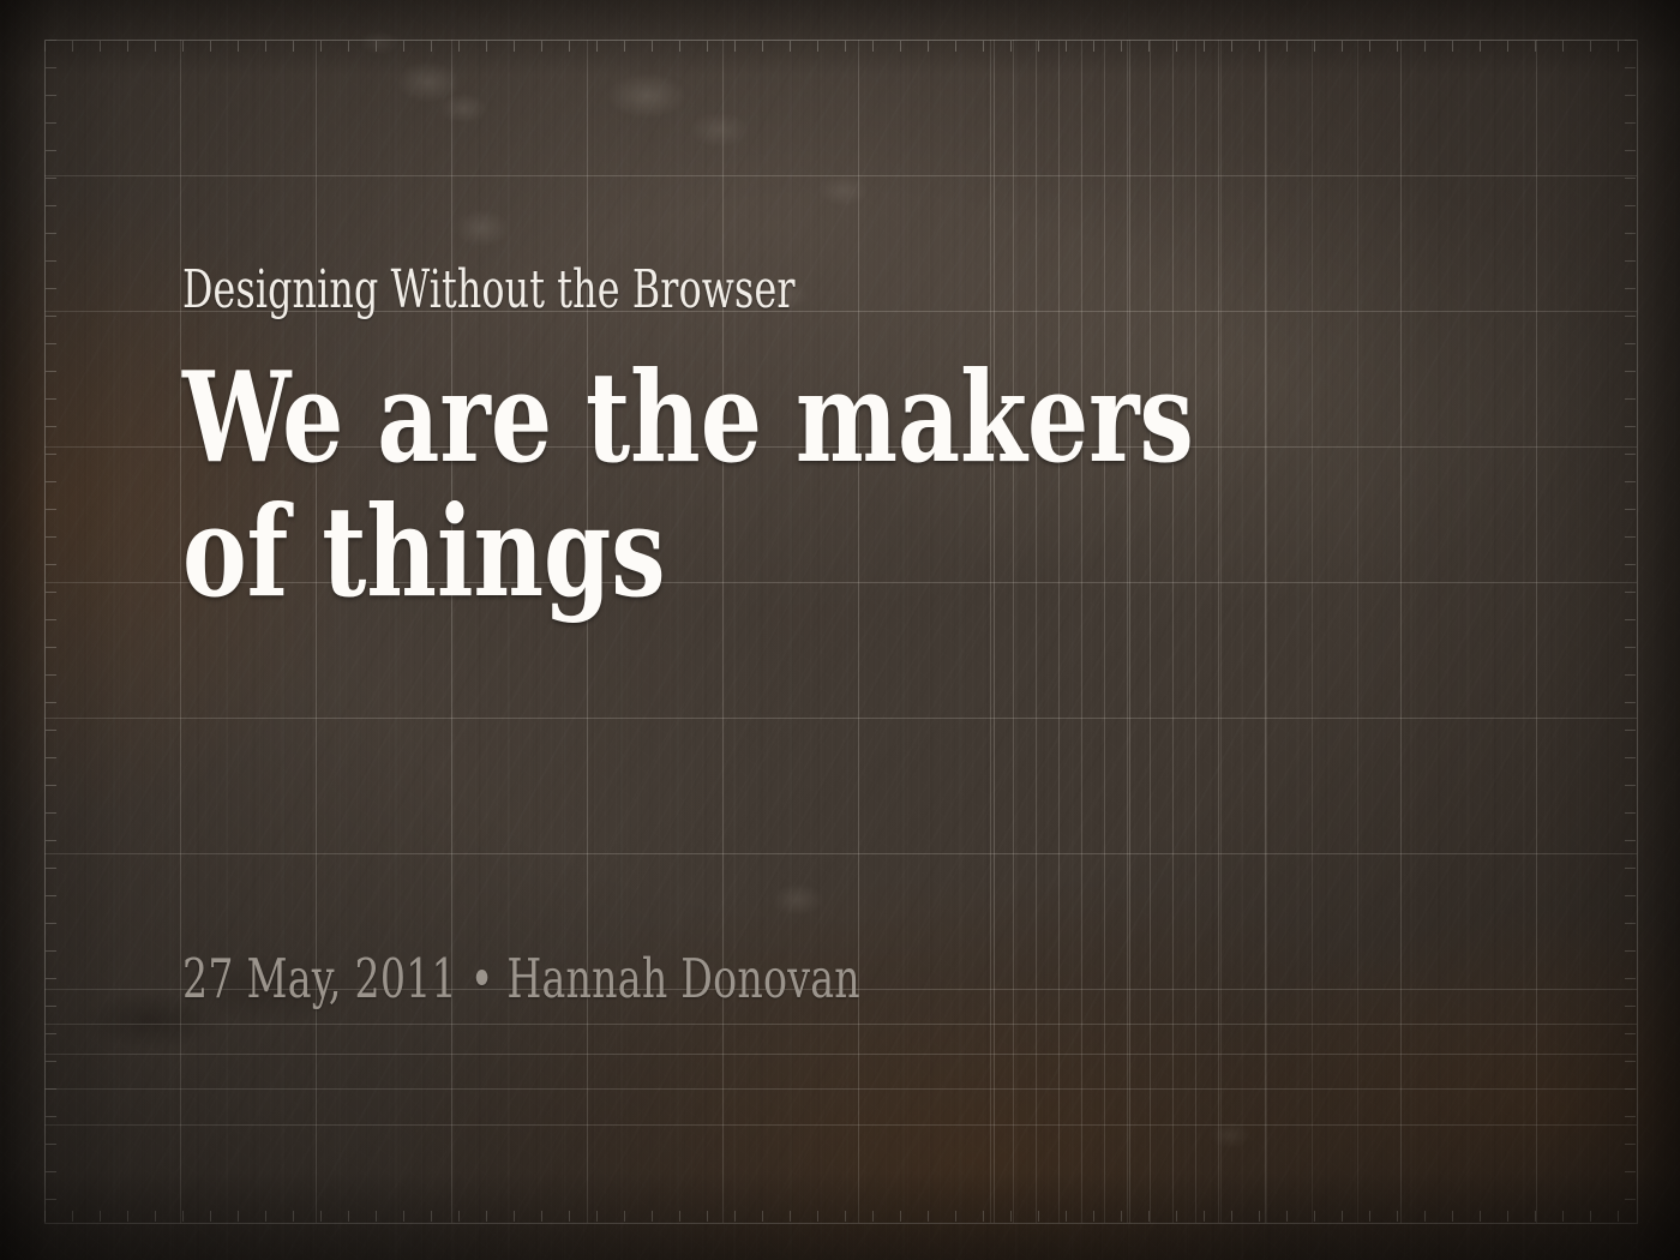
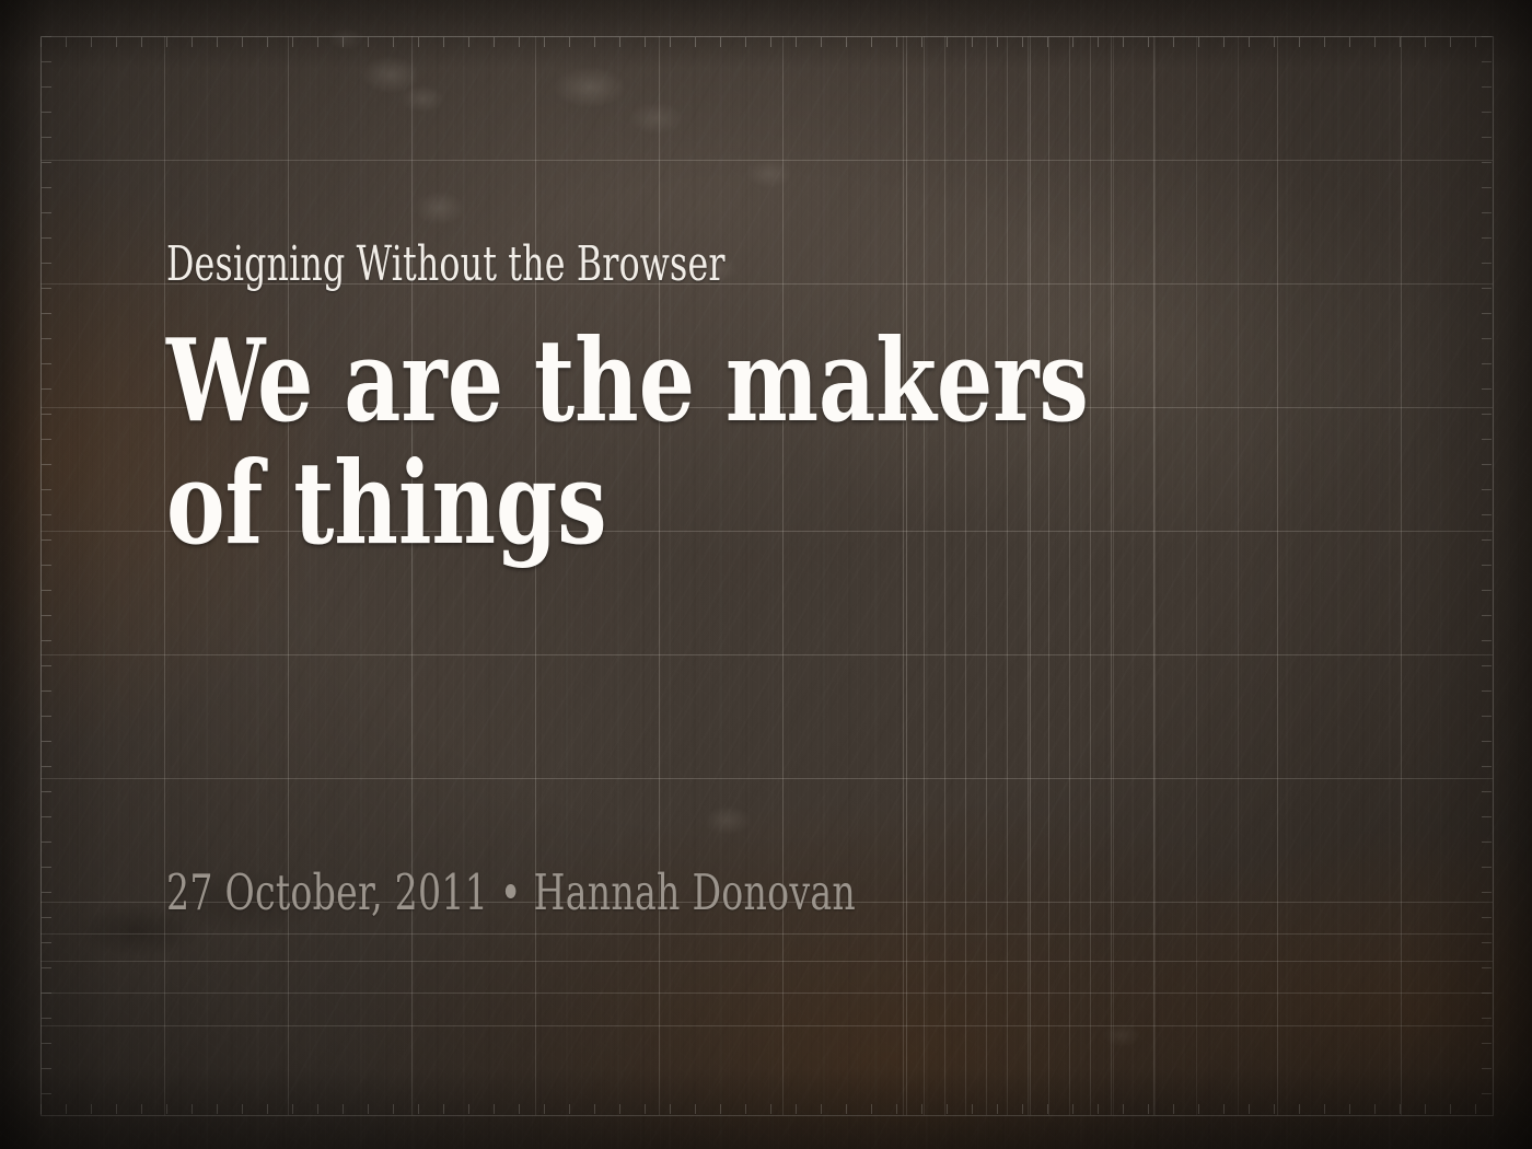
  Designing Without the Browser
  We are the makers
  of things
- 27 May, 2011 • Hannah Donovan
+ 27 October, 2011 • Hannah Donovan
